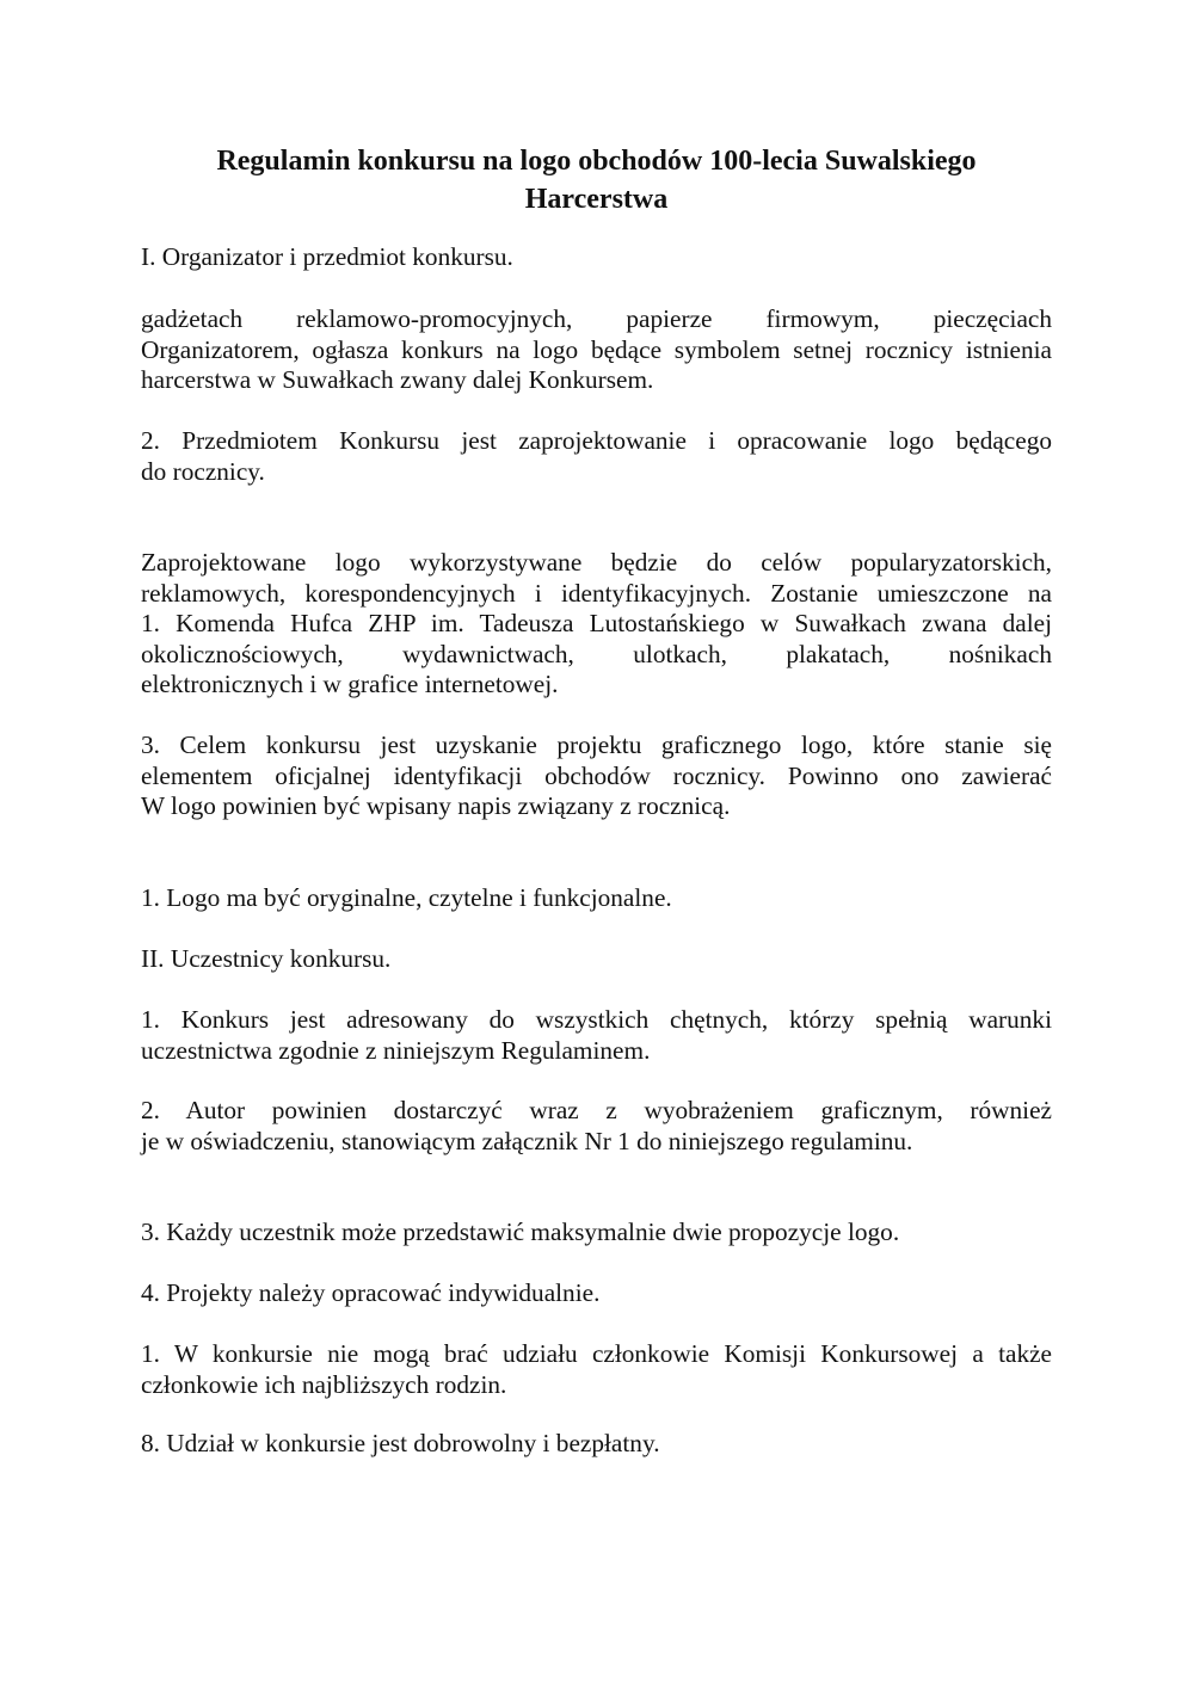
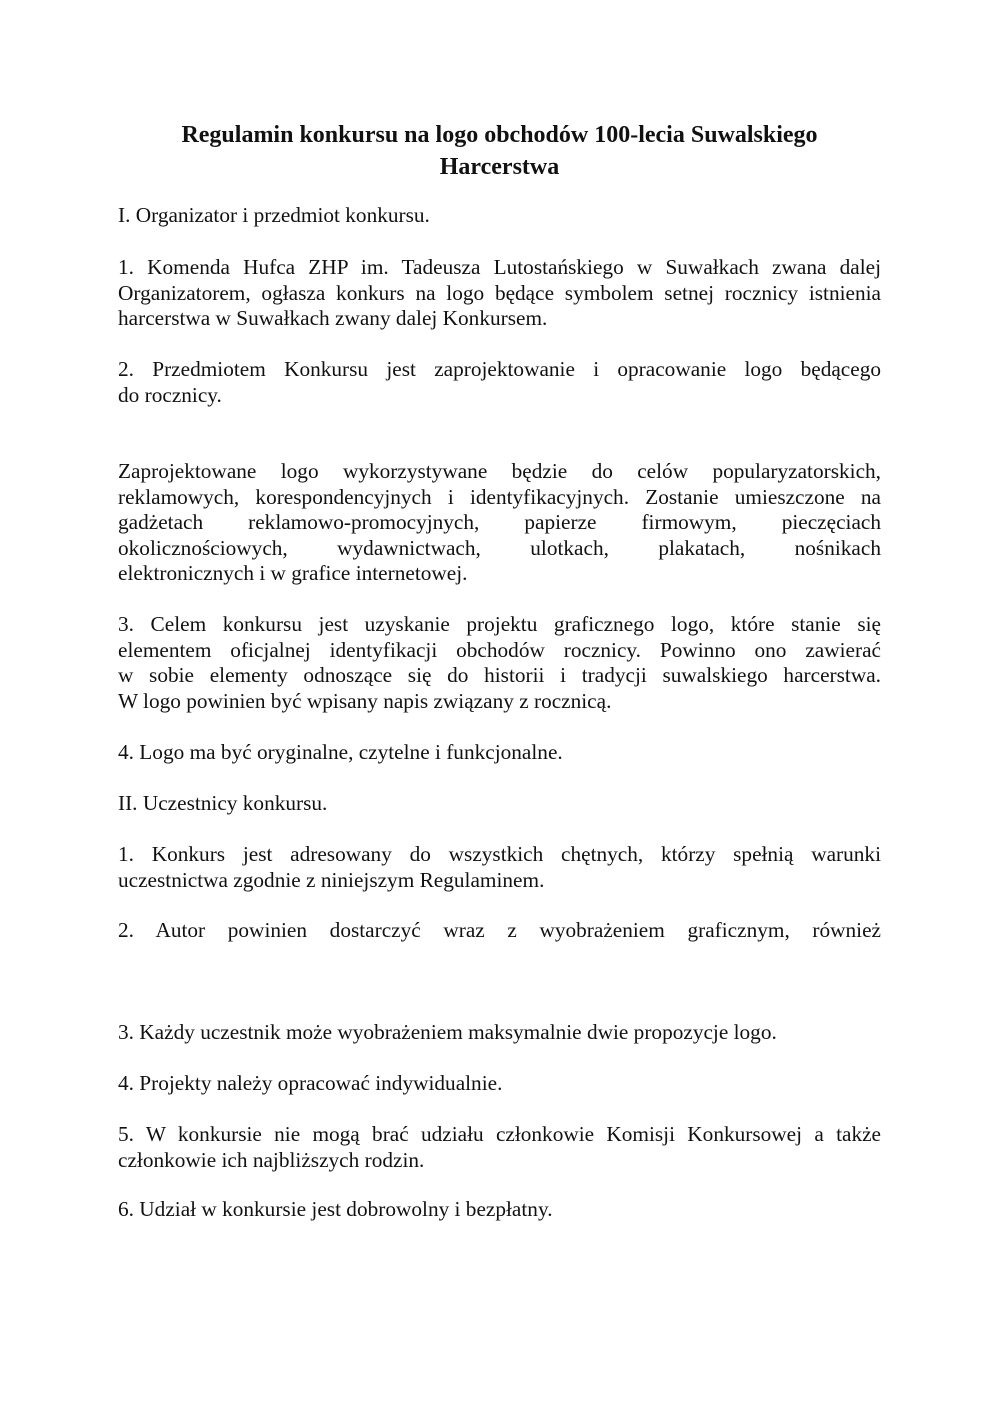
  Regulamin konkursu na logo obchodów 100-lecia Suwalskiego
  Harcerstwa
  I. Organizator i przedmiot konkursu.
- gadżetach reklamowo-promocyjnych, papierze firmowym, pieczęciach
+ 1. Komenda Hufca ZHP im. Tadeusza Lutostańskiego w Suwałkach zwana dalej
  Organizatorem, ogłasza konkurs na logo będące symbolem setnej rocznicy istnienia
  harcerstwa w Suwałkach zwany dalej Konkursem.
  2. Przedmiotem Konkursu jest zaprojektowanie i opracowanie logo będącego
  do rocznicy.
  Zaprojektowane logo wykorzystywane będzie do celów popularyzatorskich,
  reklamowych, korespondencyjnych i identyfikacyjnych. Zostanie umieszczone na
- 1. Komenda Hufca ZHP im. Tadeusza Lutostańskiego w Suwałkach zwana dalej
+ gadżetach reklamowo-promocyjnych, papierze firmowym, pieczęciach
  okolicznościowych, wydawnictwach, ulotkach, plakatach, nośnikach
  elektronicznych i w grafice internetowej.
  3. Celem konkursu jest uzyskanie projektu graficznego logo, które stanie się
  elementem oficjalnej identyfikacji obchodów rocznicy. Powinno ono zawierać
+ w sobie elementy odnoszące się do historii i tradycji suwalskiego harcerstwa.
  W logo powinien być wpisany napis związany z rocznicą.
- 1. Logo ma być oryginalne, czytelne i funkcjonalne.
+ 4. Logo ma być oryginalne, czytelne i funkcjonalne.
  II. Uczestnicy konkursu.
  1. Konkurs jest adresowany do wszystkich chętnych, którzy spełnią warunki
  uczestnictwa zgodnie z niniejszym Regulaminem.
  2. Autor powinien dostarczyć wraz z wyobrażeniem graficznym, również
- je w oświadczeniu, stanowiącym załącznik Nr 1 do niniejszego regulaminu.
- 3. Każdy uczestnik może przedstawić maksymalnie dwie propozycje logo.
+ 3. Każdy uczestnik może wyobrażeniem maksymalnie dwie propozycje logo.
  4. Projekty należy opracować indywidualnie.
- 1. W konkursie nie mogą brać udziału członkowie Komisji Konkursowej a także
+ 5. W konkursie nie mogą brać udziału członkowie Komisji Konkursowej a także
  członkowie ich najbliższych rodzin.
- 8. Udział w konkursie jest dobrowolny i bezpłatny.
+ 6. Udział w konkursie jest dobrowolny i bezpłatny.
